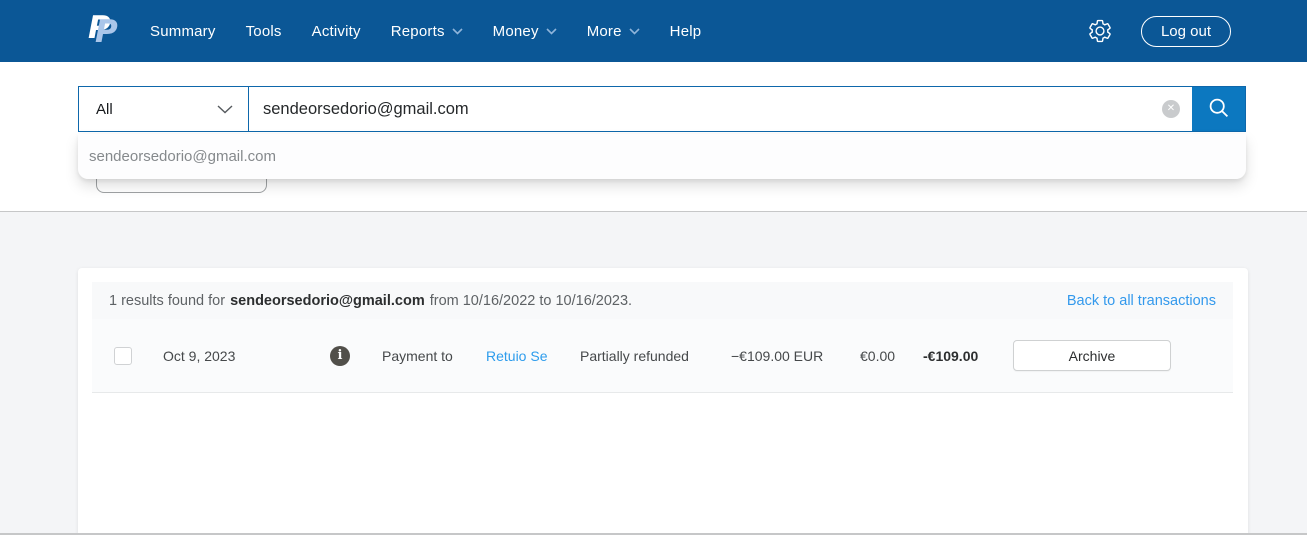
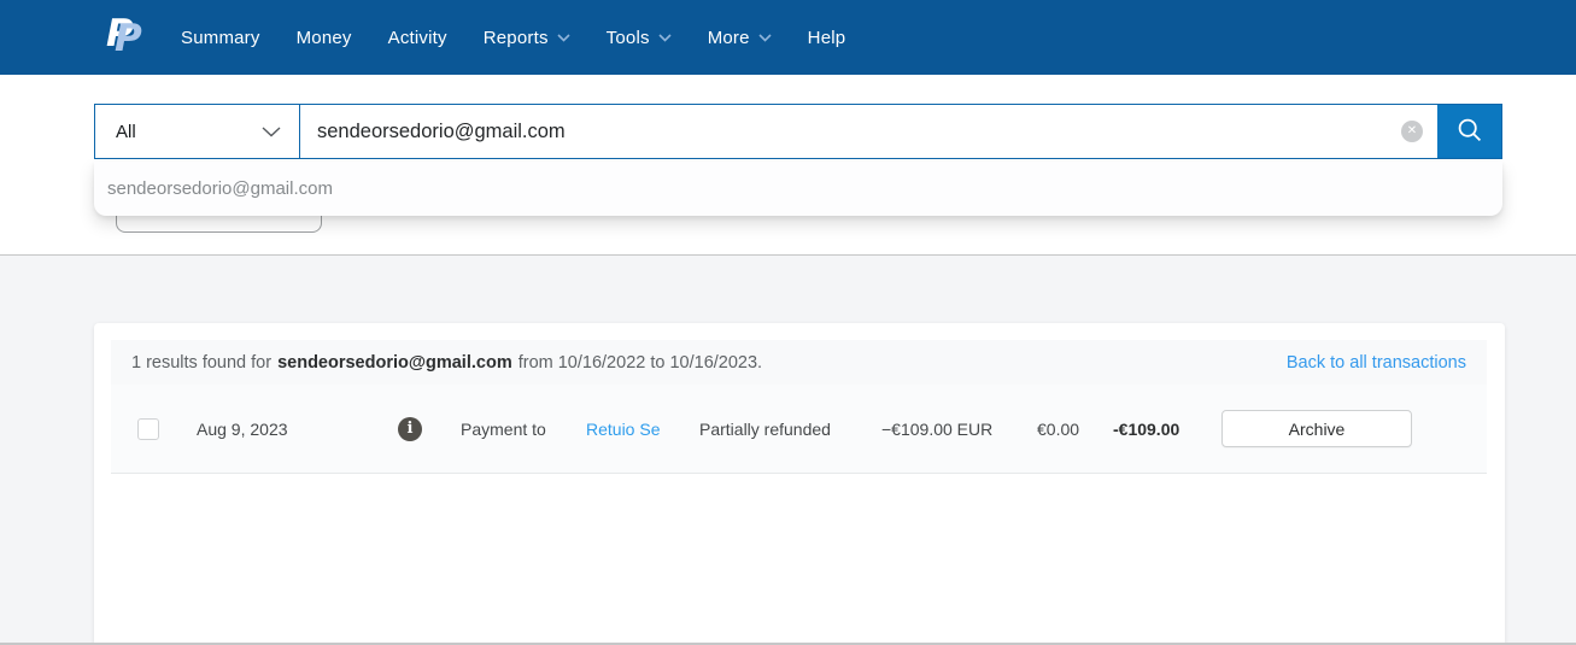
  P
  P
  Summary
- Tools
+ Money
  Activity
  Reports
- Money
+ Tools
  More
  Help
- Log out
  All
  sendeorsedorio@gmail.com
  ✕
  sendeorsedorio@gmail.com
  1 results found for
  sendeorsedorio@gmail.com
  from 10/16/2022 to 10/16/2023.
  Back to all transactions
- Oct 9, 2023
+ Aug 9, 2023
  i
  Payment to
  Retuio Se
  Partially refunded
  −€109.00 EUR
  €0.00
  -€109.00
  Archive
